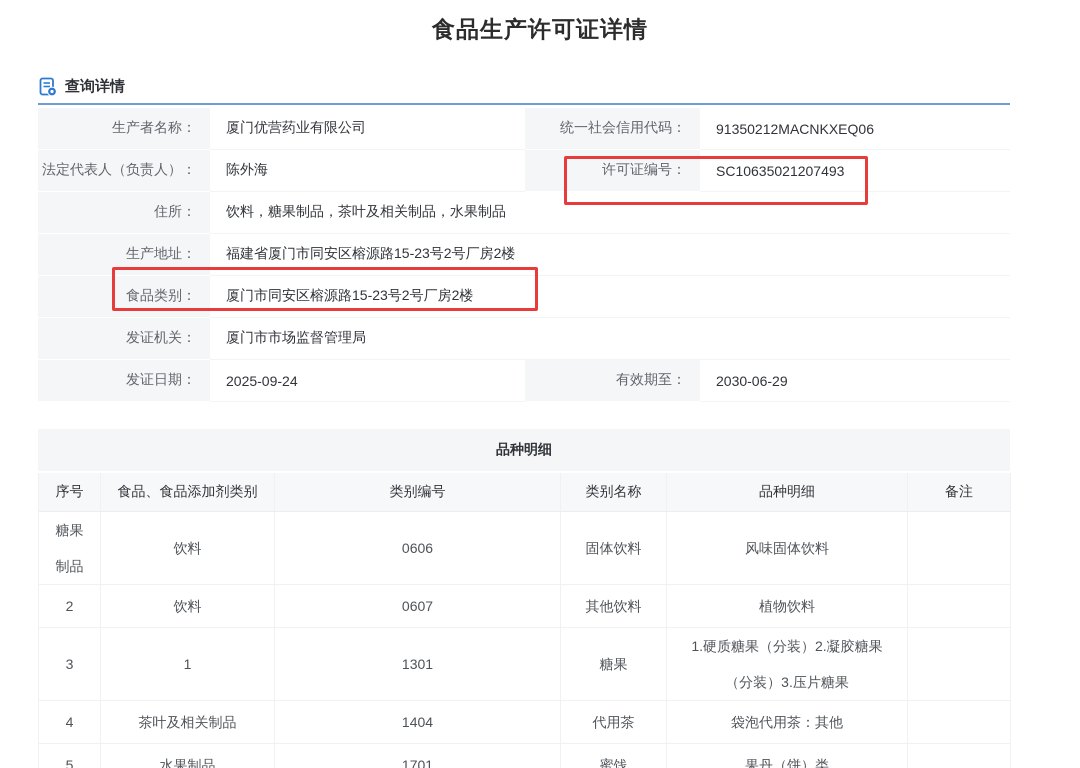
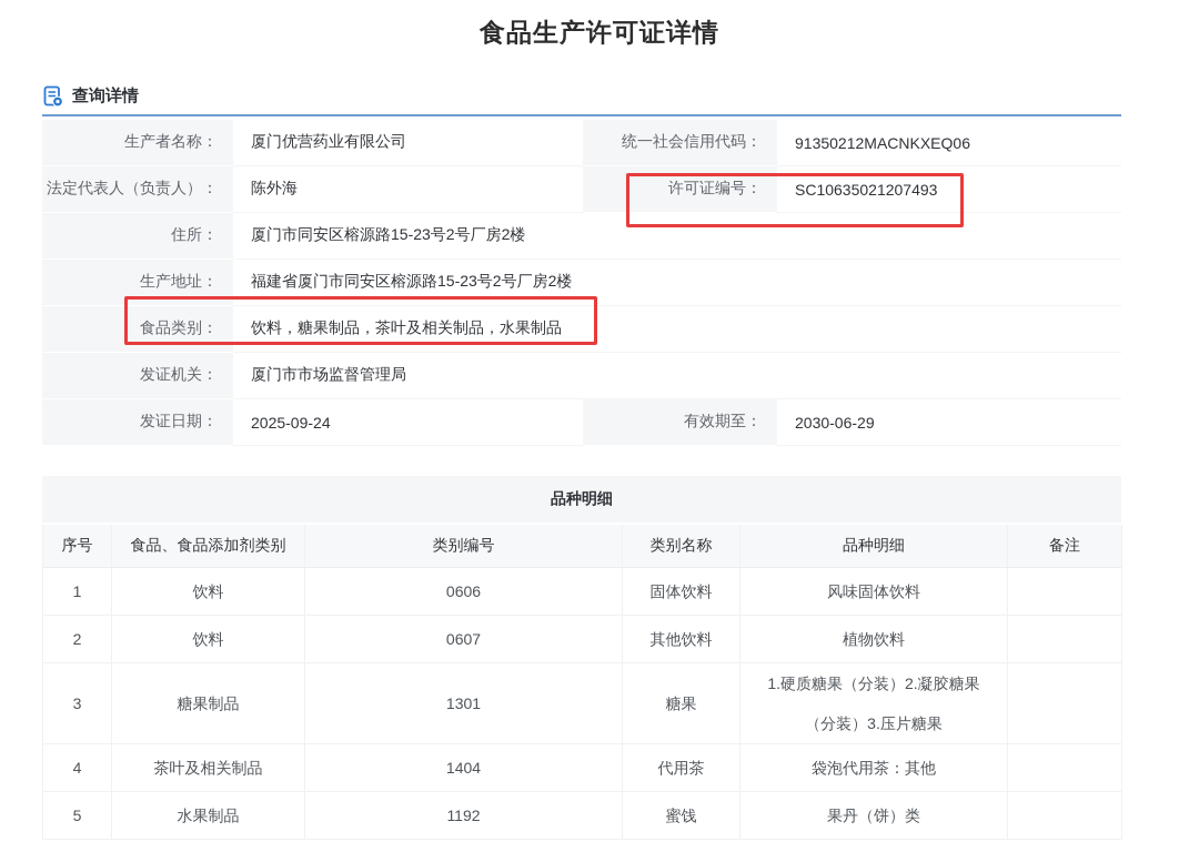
  食品生产许可证详情
  查询详情
  生产者名称：
  厦门优营药业有限公司
  统一社会信用代码：
  91350212MACNKXEQ06
  法定代表人（负责人）：
  陈外海
  许可证编号：
  SC10635021207493
  住所：
- 饮料，糖果制品，茶叶及相关制品，水果制品
+ 厦门市同安区榕源路15-23号2号厂房2楼
  生产地址：
  福建省厦门市同安区榕源路15-23号2号厂房2楼
  食品类别：
- 厦门市同安区榕源路15-23号2号厂房2楼
+ 饮料，糖果制品，茶叶及相关制品，水果制品
  发证机关：
  厦门市市场监督管理局
  发证日期：
  2025-09-24
  有效期至：
  2030-06-29
  品种明细
  序号
  食品、食品添加剂类别
  类别编号
  类别名称
  品种明细
  备注
- 糖果制品
+ 1
  饮料
  0606
  固体饮料
  风味固体饮料
  2
  饮料
  0607
  其他饮料
  植物饮料
  3
- 1
+ 糖果制品
  1301
  糖果
  1.硬质糖果（分装）2.凝胶糖果（分装）3.压片糖果
  4
  茶叶及相关制品
  1404
  代用茶
  袋泡代用茶：其他
  5
  水果制品
- 1701
+ 1192
  蜜饯
  果丹（饼）类
